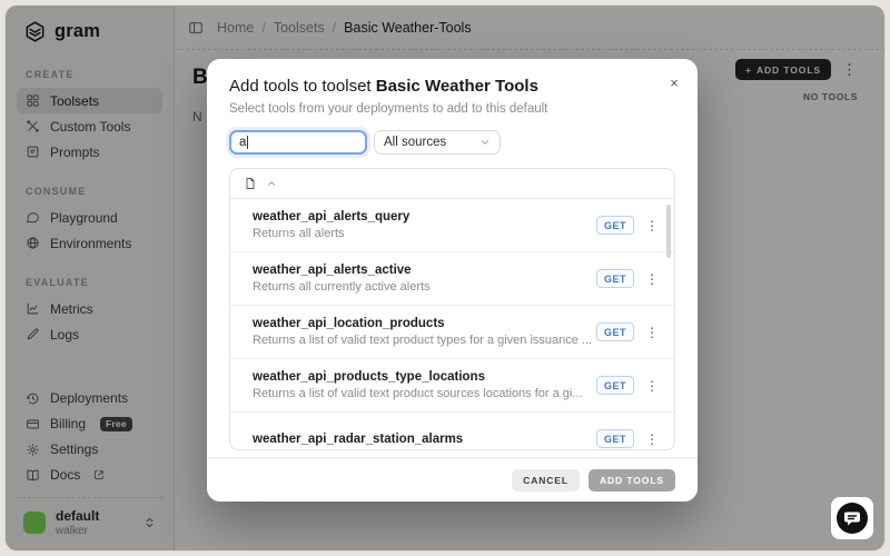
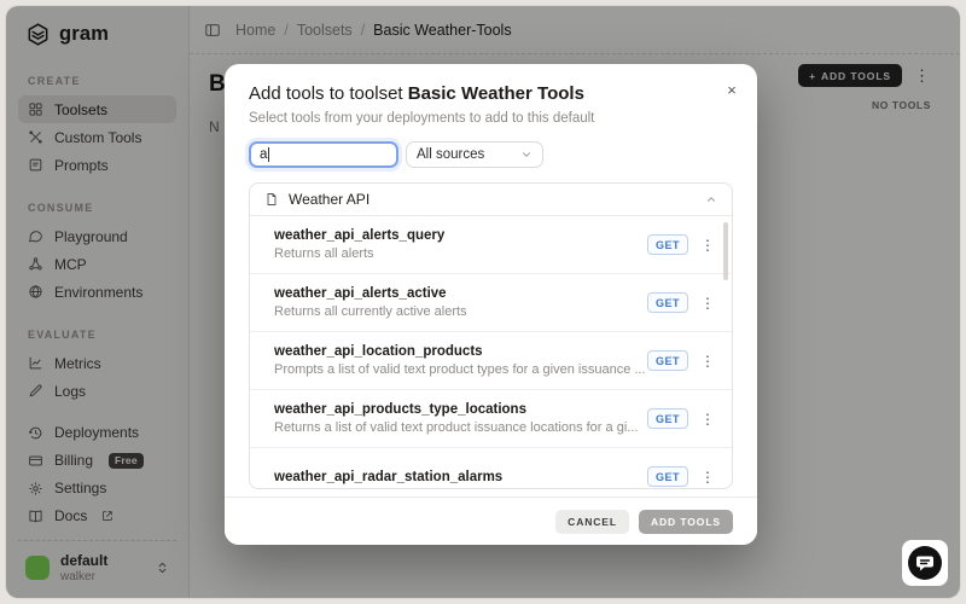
  gram
  CREATE
  Toolsets
  Custom Tools
  Prompts
  CONSUME
  Playground
+ MCP
  Environments
  EVALUATE
  Metrics
  Logs
  Deployments
  Billing
  Free
  Settings
  Docs
  default
  walker
  Home
  /
  Toolsets
  /
  Basic Weather-Tools
  B
  N
  +
  ADD TOOLS
  ⋮
  NO TOOLS
  Add tools to toolset Basic Weather Tools
  ×
  Select tools from your deployments to add to this default
  a
  All sources
+ Weather API
  weather_api_alerts_query
  Returns all alerts
  GET
  ⋮
  weather_api_alerts_active
  Returns all currently active alerts
  GET
  ⋮
  weather_api_location_products
- Returns a list of valid text product types for a given issuance ...
+ Prompts a list of valid text product types for a given issuance ...
  GET
  ⋮
  weather_api_products_type_locations
- Returns a list of valid text product sources locations for a gi...
+ Returns a list of valid text product issuance locations for a gi...
  GET
  ⋮
  weather_api_radar_station_alarms
  GET
  ⋮
  CANCEL
  ADD TOOLS
